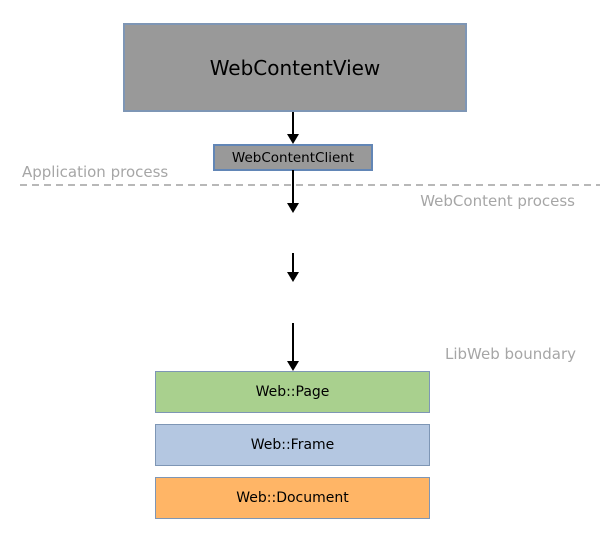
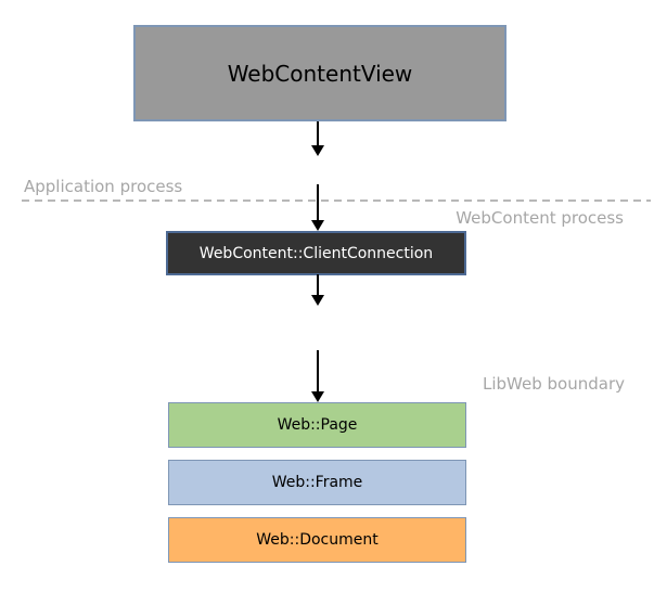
  WebContentView
- WebContentClient
  Application process
  WebContent process
+ WebContent::ClientConnection
  LibWeb boundary
  Web::Page
  Web::Frame
  Web::Document
